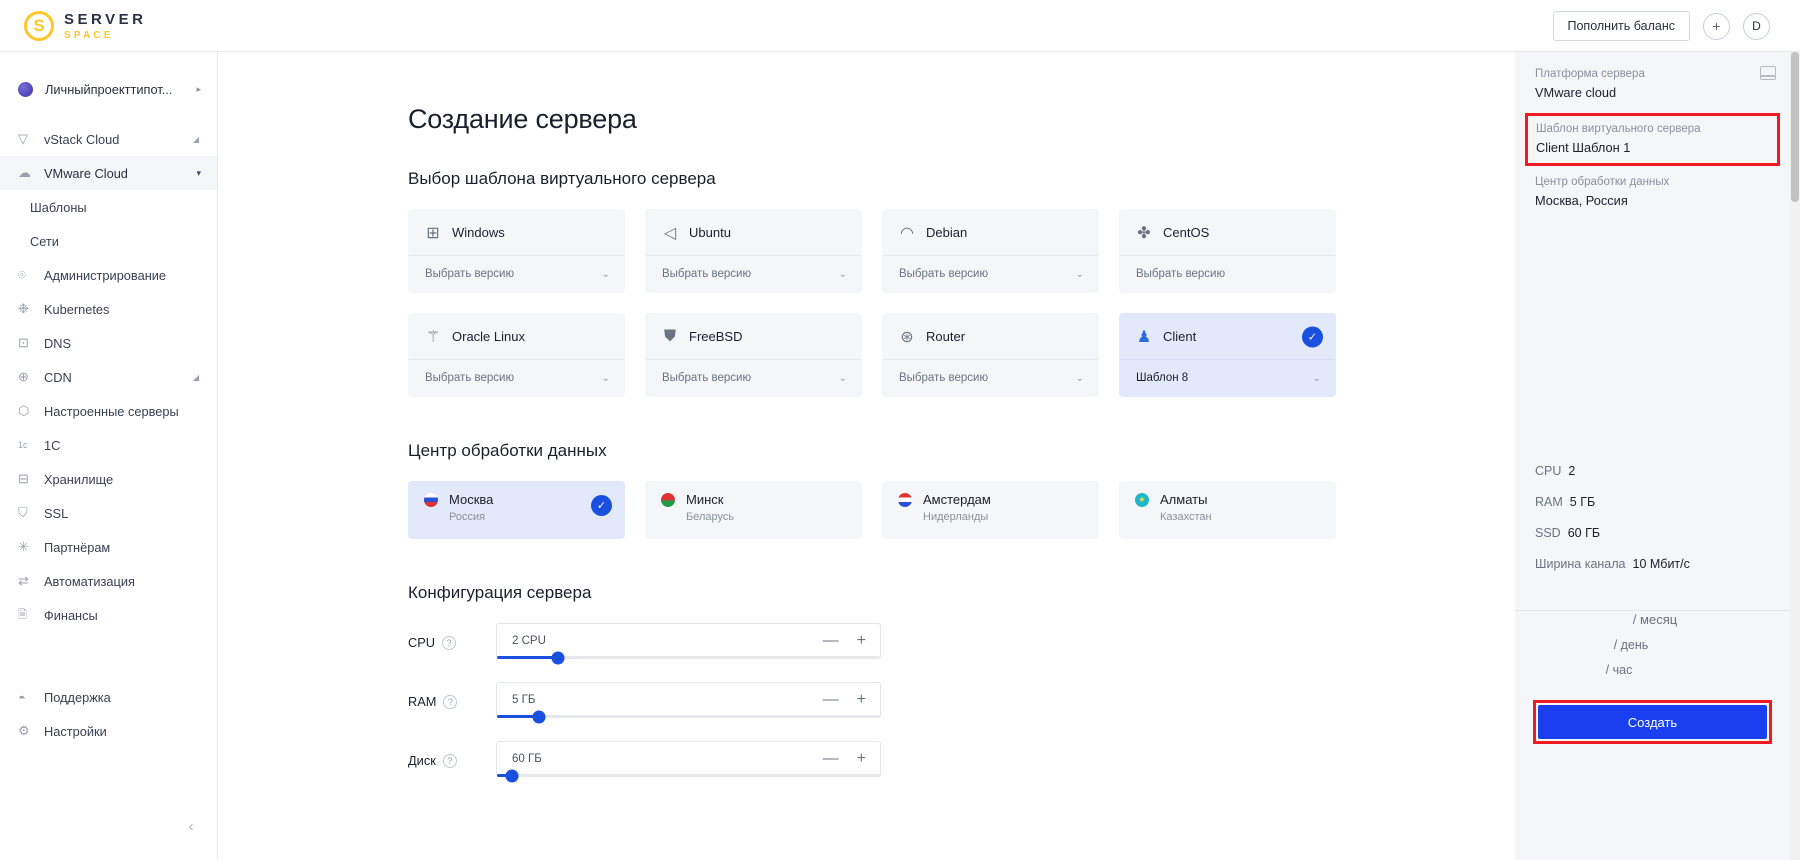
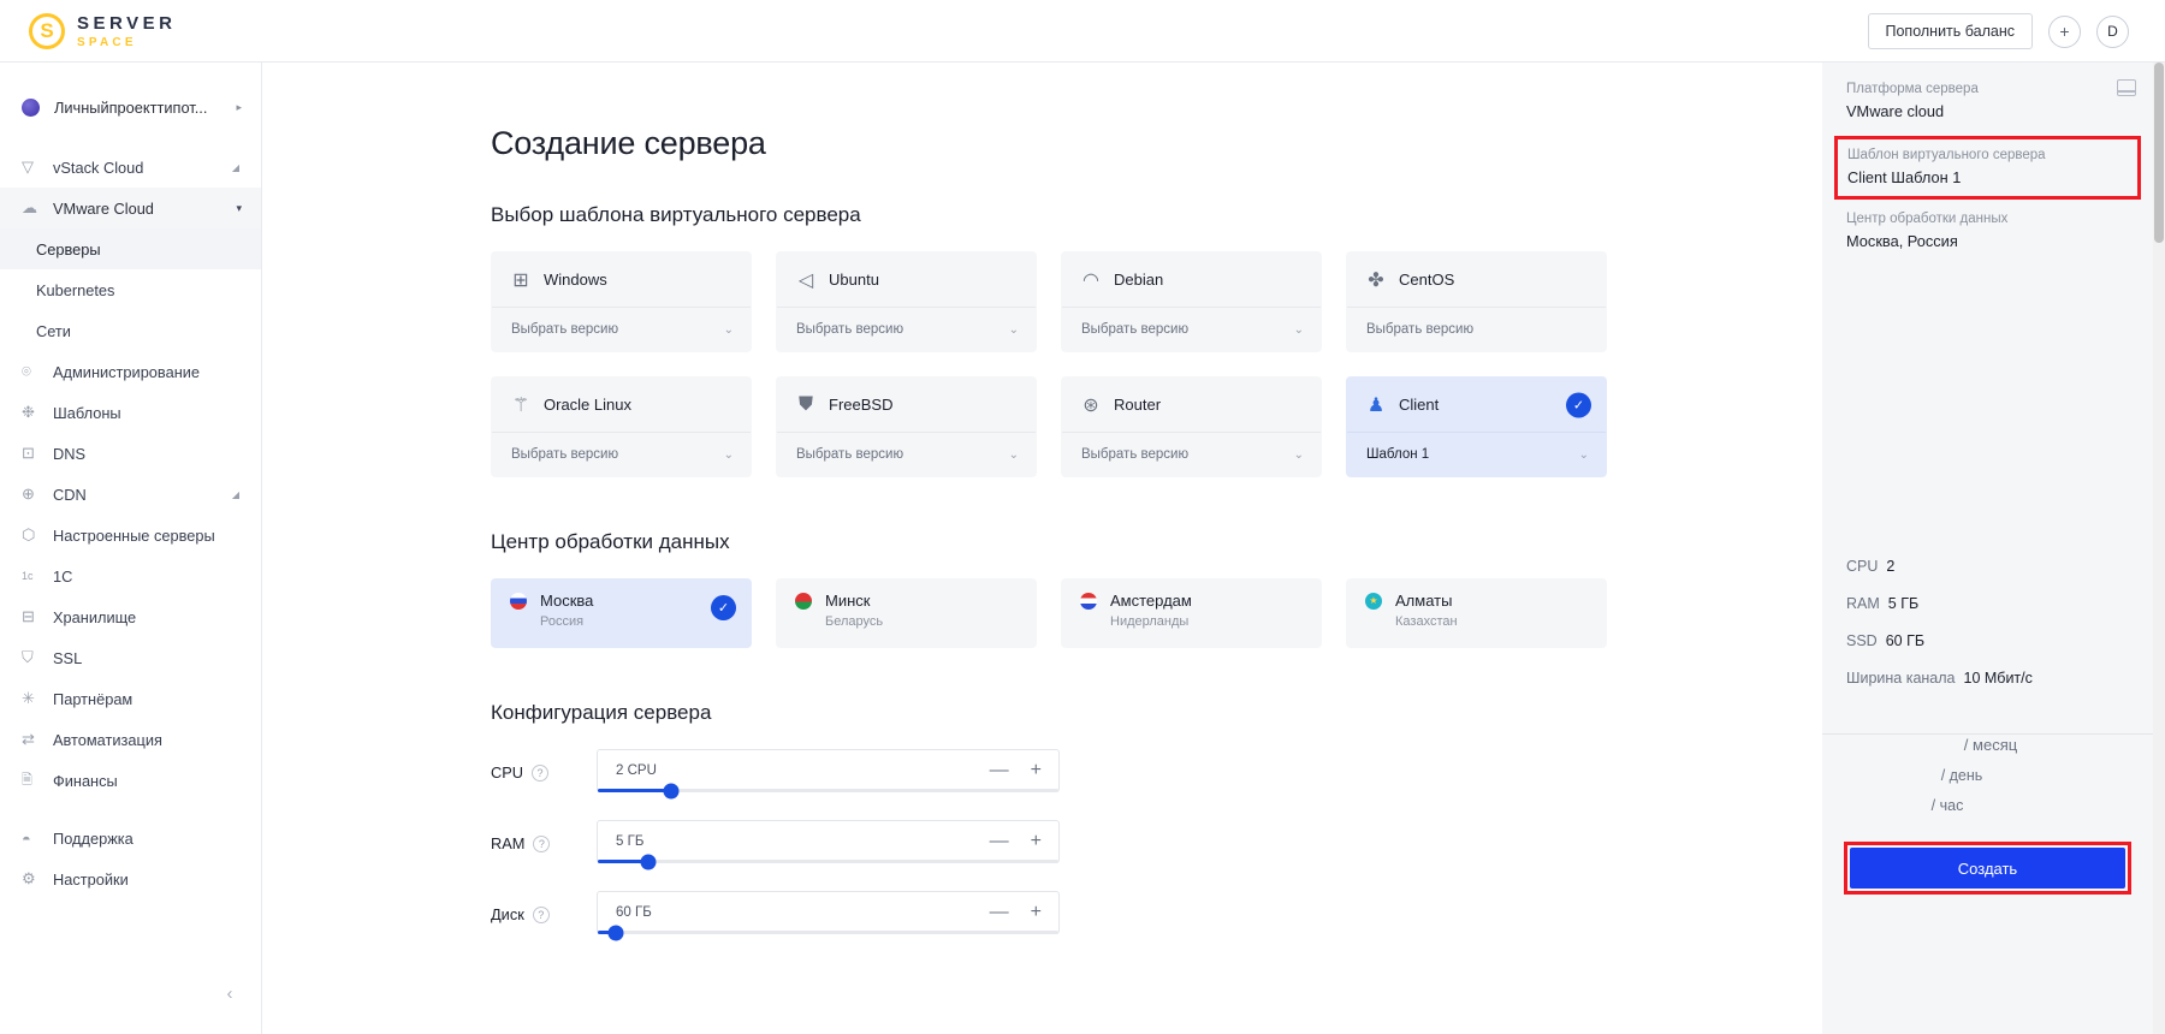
  S
  SERVER
  SPACE
  Пополнить баланс
  +
  D
  Личныйпроекттипот...
  ▸
  ▽
  vStack Cloud
  ◢
  ☁
  VMware Cloud
  ▾
+ Серверы
- Шаблоны
+ Kubernetes
  Сети
  ⌾
  Администрирование
  ❉
- Kubernetes
+ Шаблоны
  ⊡
  DNS
  ⊕
  CDN
  ◢
  ⬡
  Настроенные серверы
  1c
  1C
  ⊟
  Хранилище
  ⛉
  SSL
  ✳
  Партнёрам
  ⇄
  Автоматизация
  🗎
  Финансы
  ◓
  Поддержка
  ⚙
  Настройки
  ‹
  Создание сервера
  Выбор шаблона виртуального сервера
  ⊞
  Windows
  Выбрать версию
  ⌄
  ◁
  Ubuntu
  Выбрать версию
  ⌄
  ◠
  Debian
  Выбрать версию
  ⌄
  ✤
  CentOS
  Выбрать версию
  ⚚
  Oracle Linux
  Выбрать версию
  ⌄
  ⛊
  FreeBSD
  Выбрать версию
  ⌄
  ⊛
  Router
  Выбрать версию
  ⌄
  ♟
  Client
  ✓
- Шаблон 8
+ Шаблон 1
  ⌄
  Центр обработки данных
  Москва
  Россия
  ✓
  Минск
  Беларусь
  Амстердам
  Нидерланды
  Алматы
  Казахстан
  Конфигурация сервера
  CPU
  ?
  2 CPU
  —
  +
  RAM
  ?
  5 ГБ
  —
  +
  Диск
  ?
  60 ГБ
  —
  +
  Платформа сервера
  VMware cloud
  Шаблон виртуального сервера
  Client Шаблон 1
  Центр обработки данных
  Москва, Россия
  CPU 2
  RAM 5 ГБ
  SSD 60 ГБ
  Ширина канала 10 Мбит/с
  / месяц
  / день
  / час
  Создать
